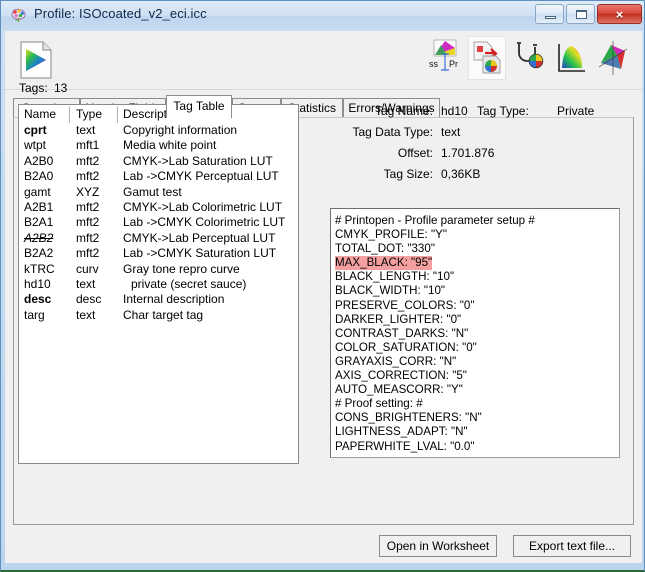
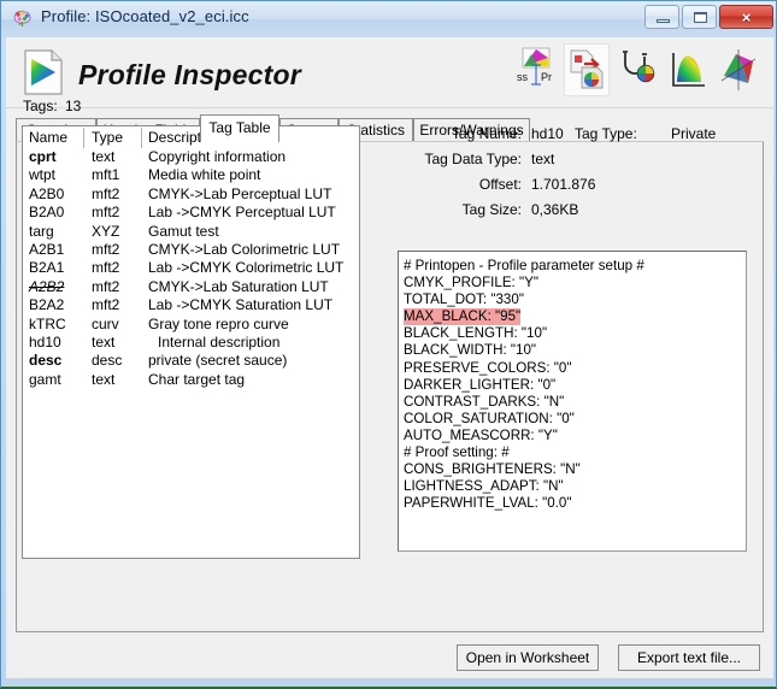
  Profile: ISOcoated_v2_eci.icc
  ×
+ Profile Inspector
  ss
  Pr
  Tag Table
  atistics
  Errors/Warnings
  Tags:
  13
  Name
  Type
  cprt
  text
  Copyright information
  wtpt
  mft1
  Media white point
  A2B0
  mft2
- CMYK->Lab Saturation LUT
+ CMYK->Lab Perceptual LUT
  B2A0
  mft2
  Lab ->CMYK Perceptual LUT
- gamt
+ targ
  XYZ
  Gamut test
  A2B1
  mft2
  CMYK->Lab Colorimetric LUT
  B2A1
  mft2
  Lab ->CMYK Colorimetric LUT
  A2B2
  mft2
- CMYK->Lab Perceptual LUT
+ CMYK->Lab Saturation LUT
  B2A2
  mft2
  Lab ->CMYK Saturation LUT
  kTRC
  curv
  Gray tone repro curve
  hd10
  text
- private (secret sauce)
+ Internal description
  desc
  desc
- Internal description
+ private (secret sauce)
- targ
+ gamt
  text
  Char target tag
  Tag Name:
  hd10
  Tag Type:
  Private
  Tag Data Type:
  text
  Offset:
  1.701.876
  Tag Size:
  0,36KB
  # Printopen - Profile parameter setup #
  CMYK_PROFILE: "Y"
  TOTAL_DOT: "330"
  MAX_BLACK: "95"
  BLACK_LENGTH: "10"
  BLACK_WIDTH: "10"
  PRESERVE_COLORS: "0"
  DARKER_LIGHTER: "0"
  CONTRAST_DARKS: "N"
  COLOR_SATURATION: "0"
- GRAYAXIS_CORR: "N"
- AXIS_CORRECTION: "5"
  AUTO_MEASCORR: "Y"
  # Proof setting: #
  CONS_BRIGHTENERS: "N"
  LIGHTNESS_ADAPT: "N"
  PAPERWHITE_LVAL: "0.0"
  Open in Worksheet
  Export text file...
